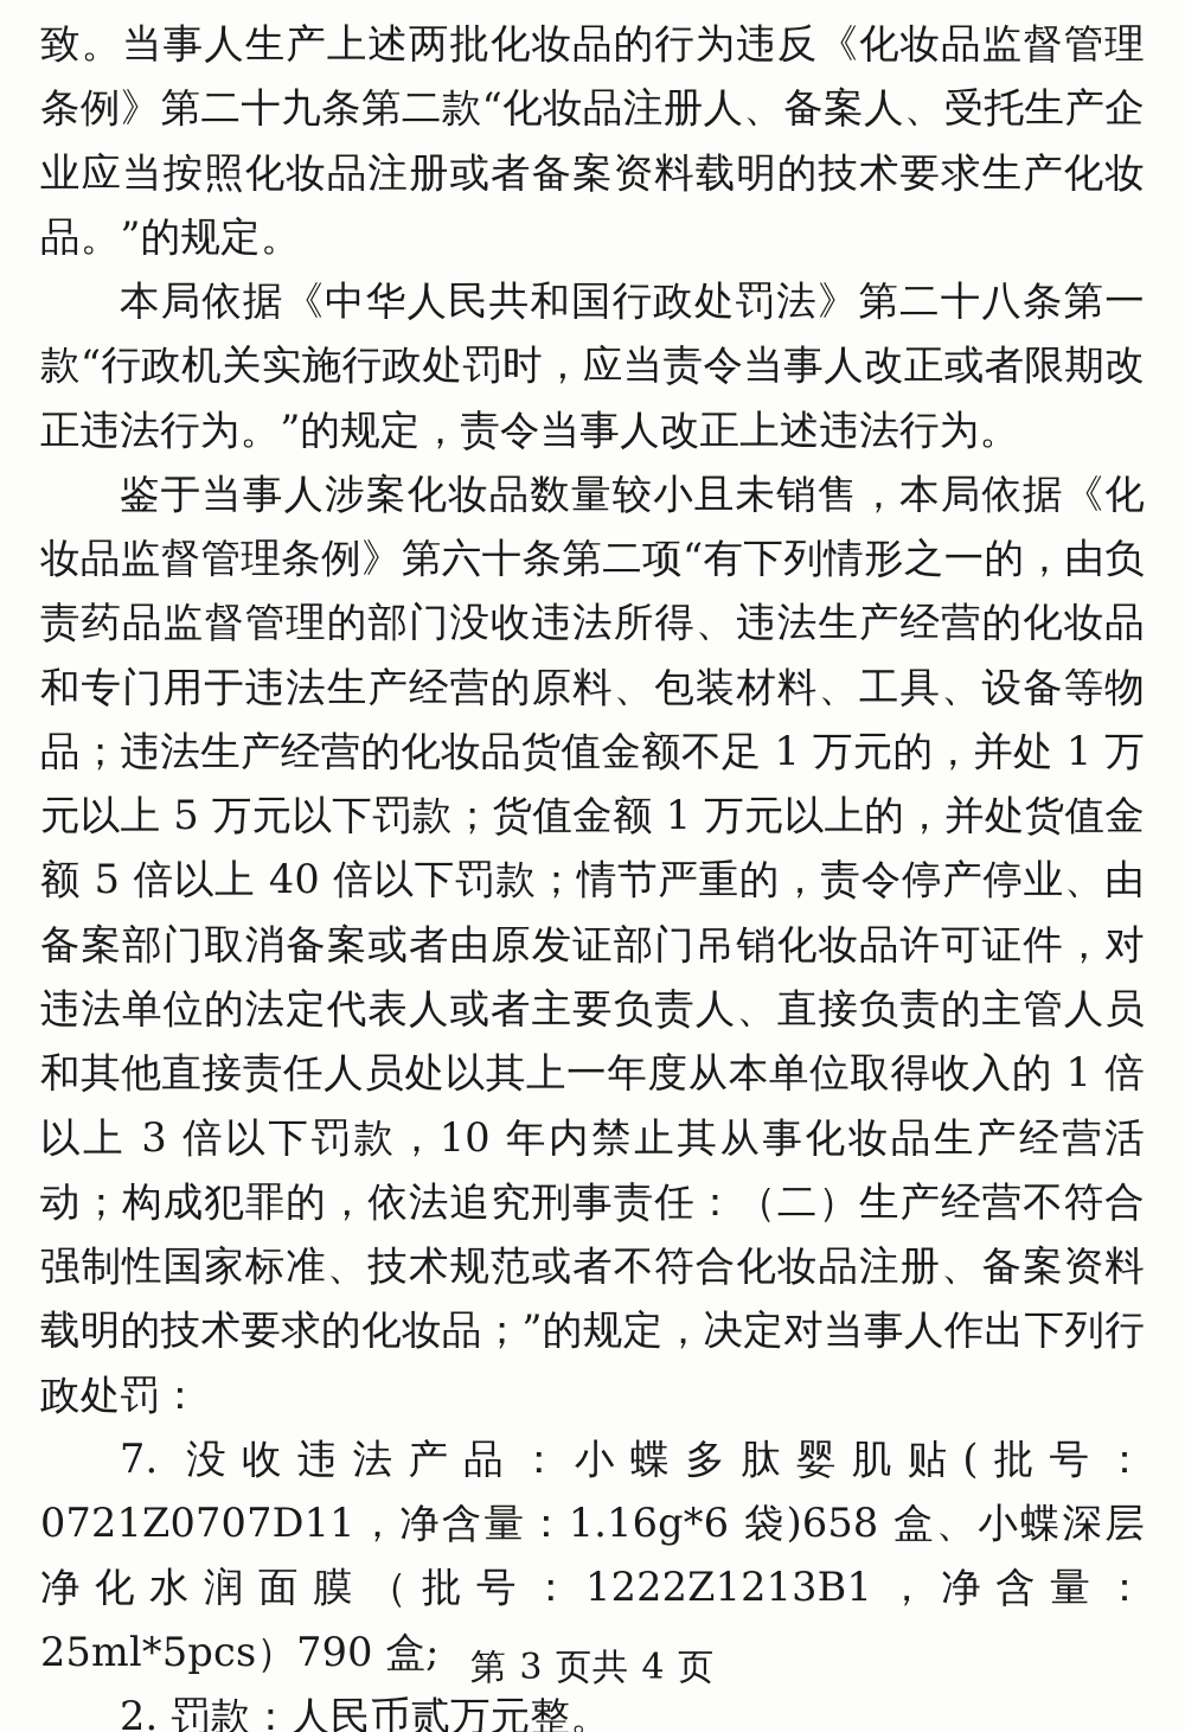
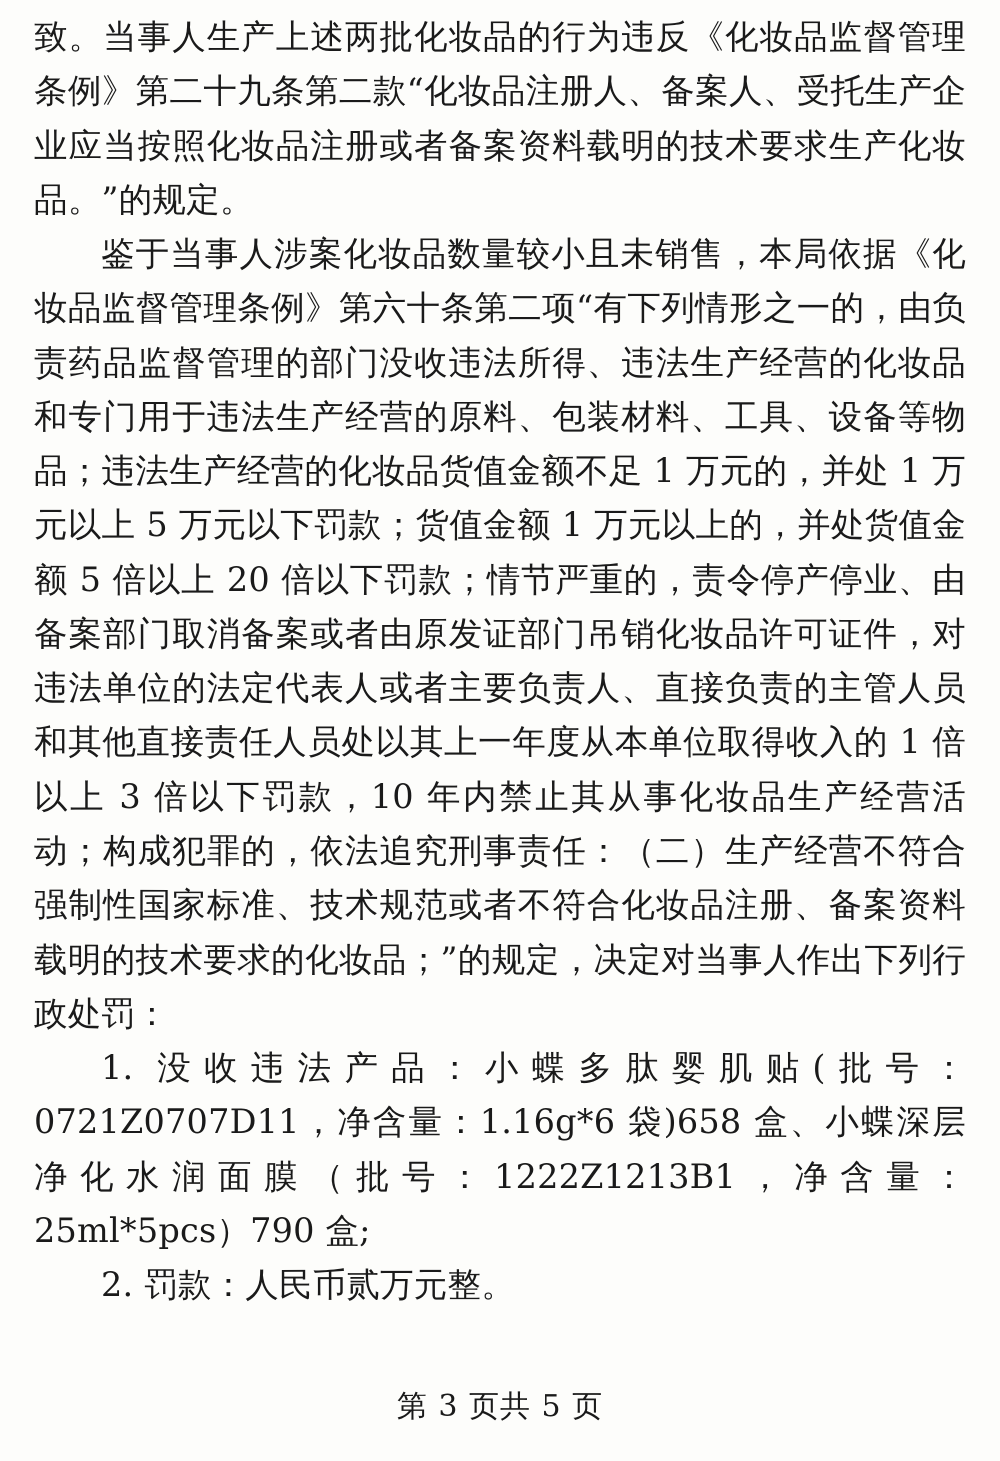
  致。当事人生产上述两批化妆品的行为违反《化妆品监督管理条例》第二十九条第二款“化妆品注册人、备案人、受托生产企业应当按照化妆品注册或者备案资料载明的技术要求生产化妆品。”的规定。
- 本局依据《中华人民共和国行政处罚法》第二十八条第一款“行政机关实施行政处罚时，应当责令当事人改正或者限期改正违法行为。”的规定，责令当事人改正上述违法行为。
- 鉴于当事人涉案化妆品数量较小且未销售，本局依据《化妆品监督管理条例》第六十条第二项“有下列情形之一的，由负责药品监督管理的部门没收违法所得、违法生产经营的化妆品和专门用于违法生产经营的原料、包装材料、工具、设备等物品；违法生产经营的化妆品货值金额不足 1 万元的，并处 1 万元以上 5 万元以下罚款；货值金额 1 万元以上的，并处货值金额 5 倍以上 40 倍以下罚款；情节严重的，责令停产停业、由备案部门取消备案或者由原发证部门吊销化妆品许可证件，对违法单位的法定代表人或者主要负责人、直接负责的主管人员和其他直接责任人员处以其上一年度从本单位取得收入的 1 倍以上 3 倍以下罚款，10 年内禁止其从事化妆品生产经营活动；构成犯罪的，依法追究刑事责任：（二）生产经营不符合强制性国家标准、技术规范或者不符合化妆品注册、备案资料载明的技术要求的化妆品；”的规定，决定对当事人作出下列行政处罚：
+ 鉴于当事人涉案化妆品数量较小且未销售，本局依据《化妆品监督管理条例》第六十条第二项“有下列情形之一的，由负责药品监督管理的部门没收违法所得、违法生产经营的化妆品和专门用于违法生产经营的原料、包装材料、工具、设备等物品；违法生产经营的化妆品货值金额不足 1 万元的，并处 1 万元以上 5 万元以下罚款；货值金额 1 万元以上的，并处货值金额 5 倍以上 20 倍以下罚款；情节严重的，责令停产停业、由备案部门取消备案或者由原发证部门吊销化妆品许可证件，对违法单位的法定代表人或者主要负责人、直接负责的主管人员和其他直接责任人员处以其上一年度从本单位取得收入的 1 倍以上 3 倍以下罚款，10 年内禁止其从事化妆品生产经营活动；构成犯罪的，依法追究刑事责任：（二）生产经营不符合强制性国家标准、技术规范或者不符合化妆品注册、备案资料载明的技术要求的化妆品；”的规定，决定对当事人作出下列行政处罚：
- 7. 没收违法产品：小蝶多肽婴肌贴(批号：0721Z0707D11，净含量：1.16g*6 袋)658 盒、小蝶深层净化水润面膜（批号：1222Z1213B1，净含量：25ml*5pcs）790 盒;
+ 1. 没收违法产品：小蝶多肽婴肌贴(批号：0721Z0707D11，净含量：1.16g*6 袋)658 盒、小蝶深层净化水润面膜（批号：1222Z1213B1，净含量：25ml*5pcs）790 盒;
  2. 罚款：人民币贰万元整。
- 第 3 页共 4 页
+ 第 3 页共 5 页
